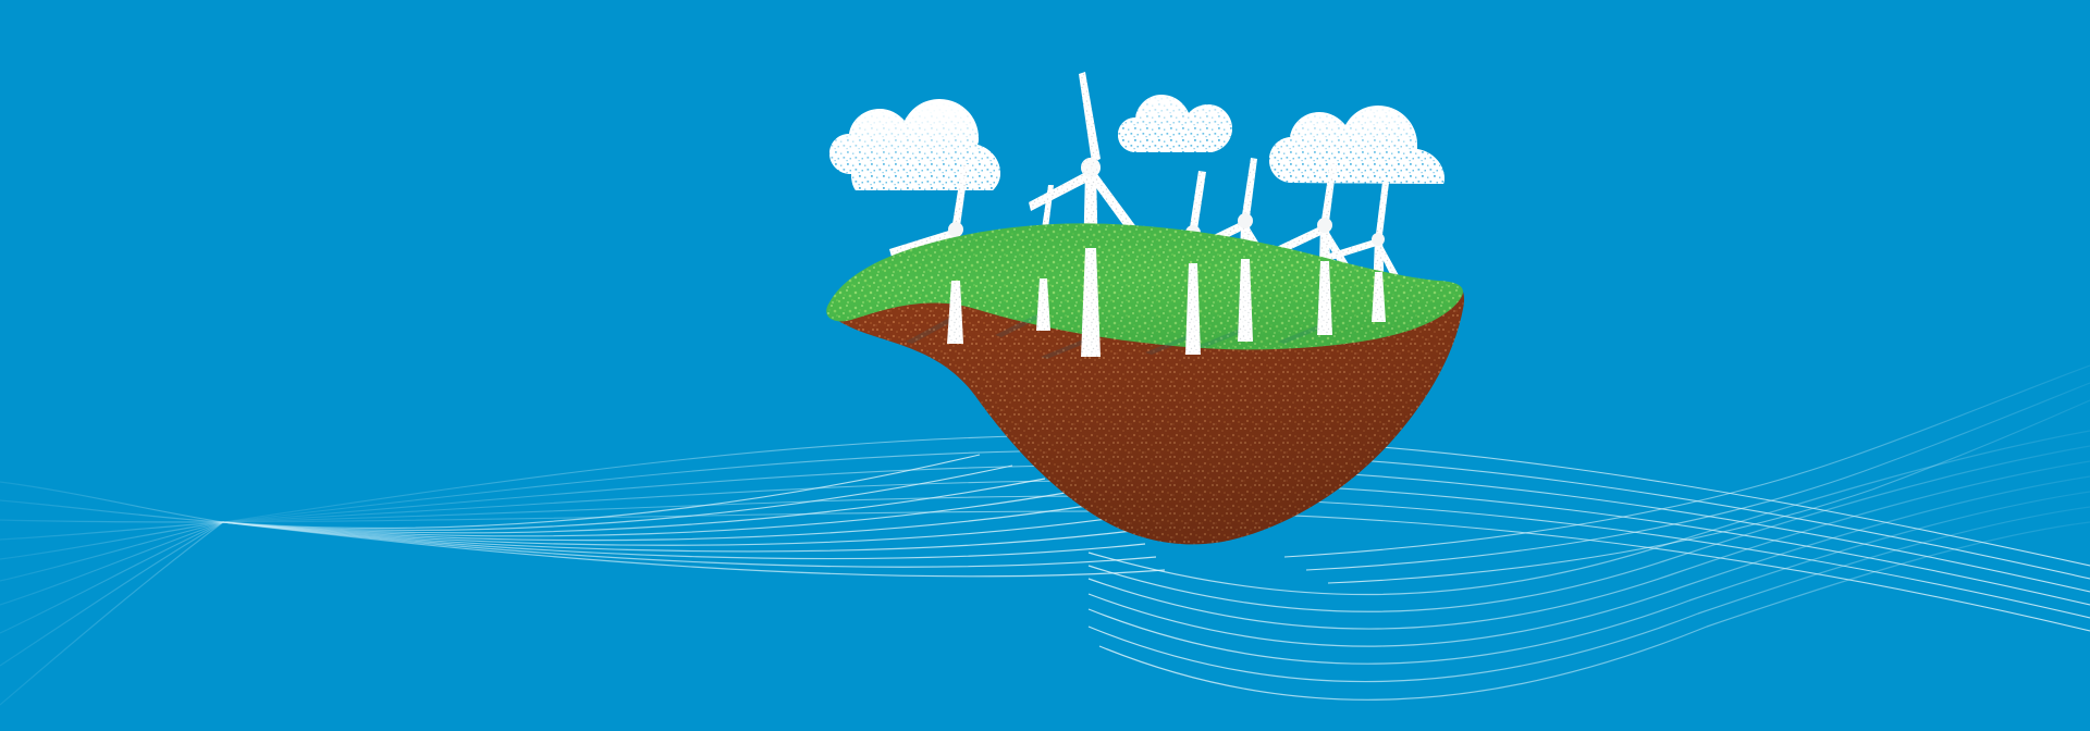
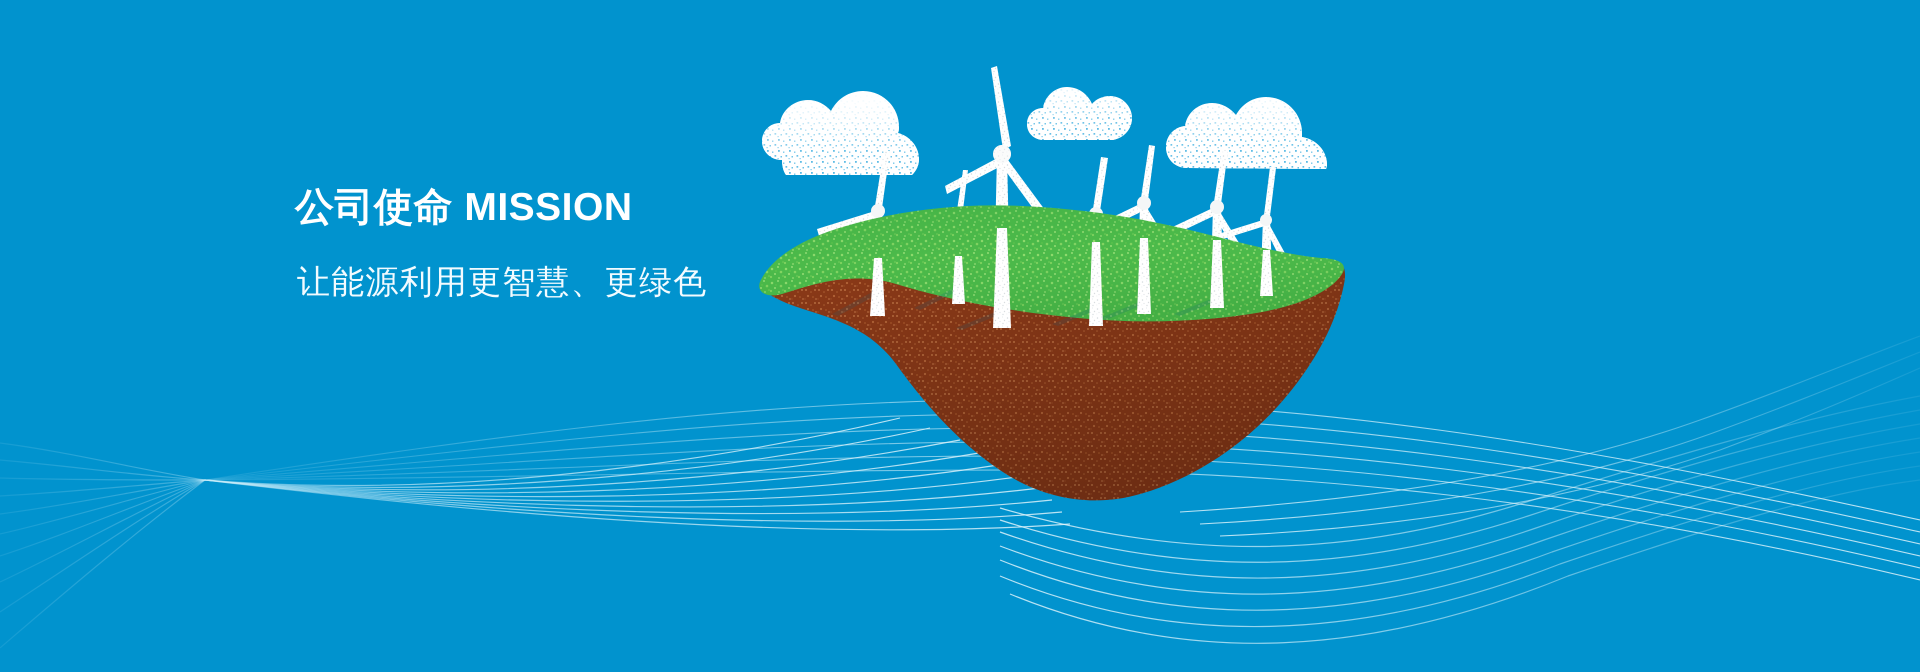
+ 公司使命 MISSION
+ 让能源利用更智慧、更绿色
